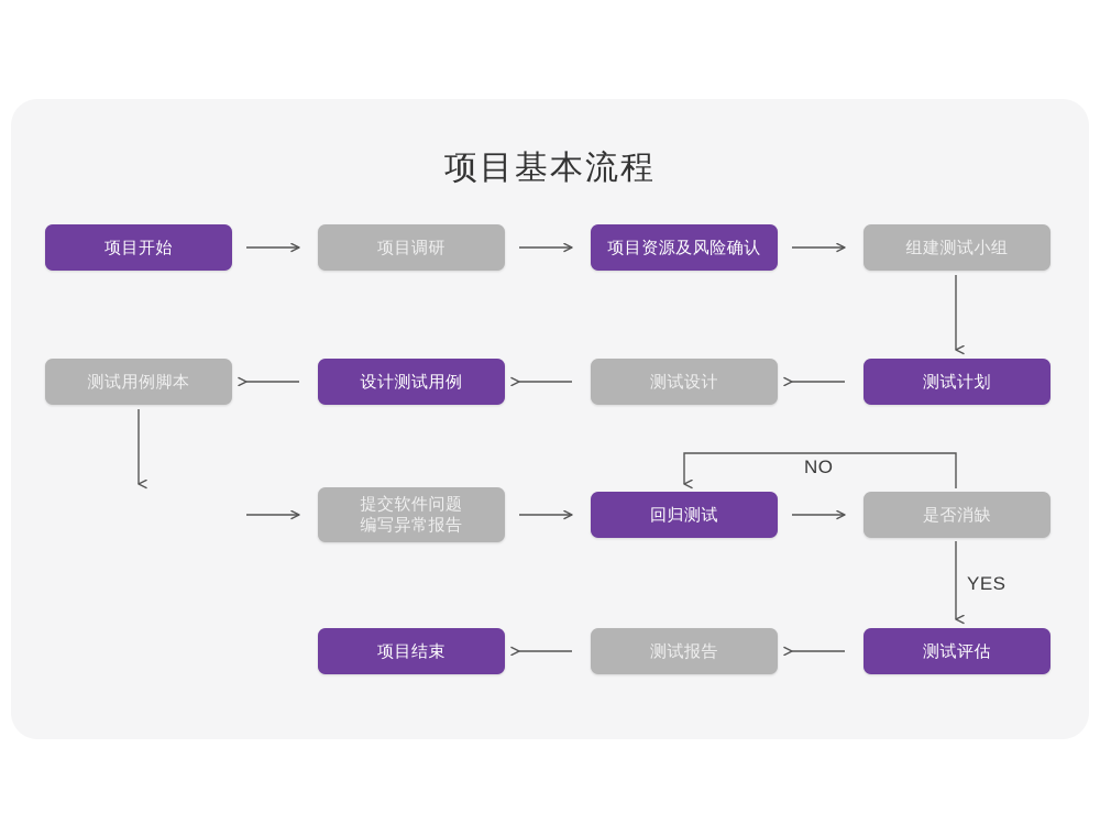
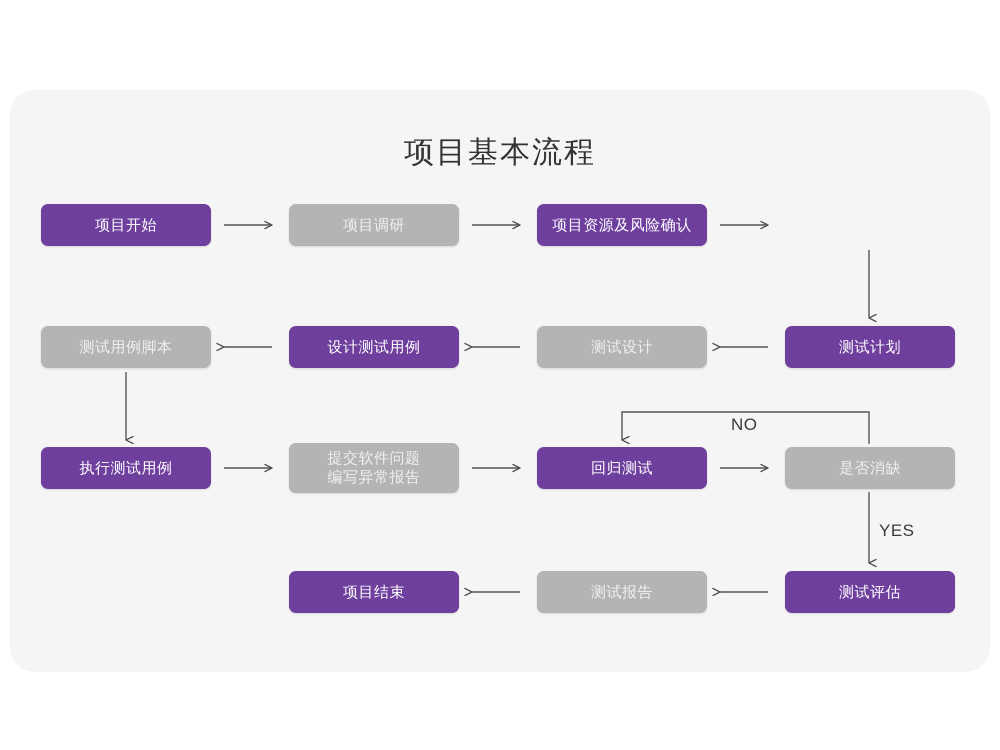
  项目基本流程
  项目开始
  项目调研
  项目资源及风险确认
- 组建测试小组
  测试用例脚本
  设计测试用例
  测试设计
  测试计划
+ 执行测试用例
  提交软件问题
  编写异常报告
  回归测试
  是否消缺
  项目结束
  测试报告
  测试评估
  NO
  YES
